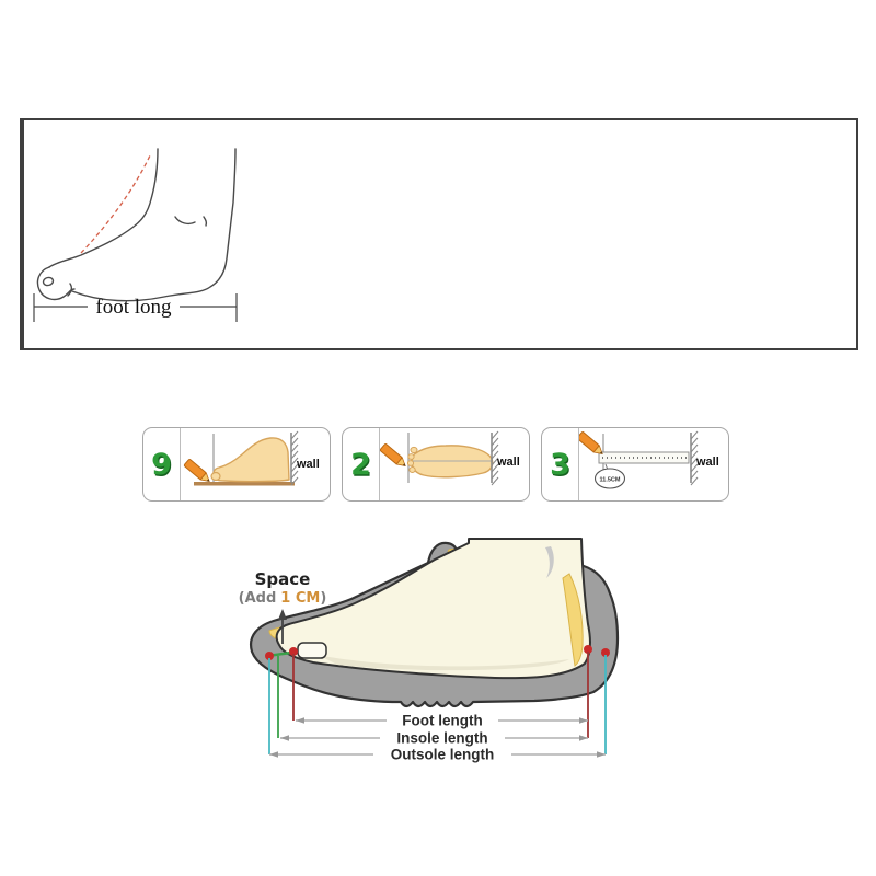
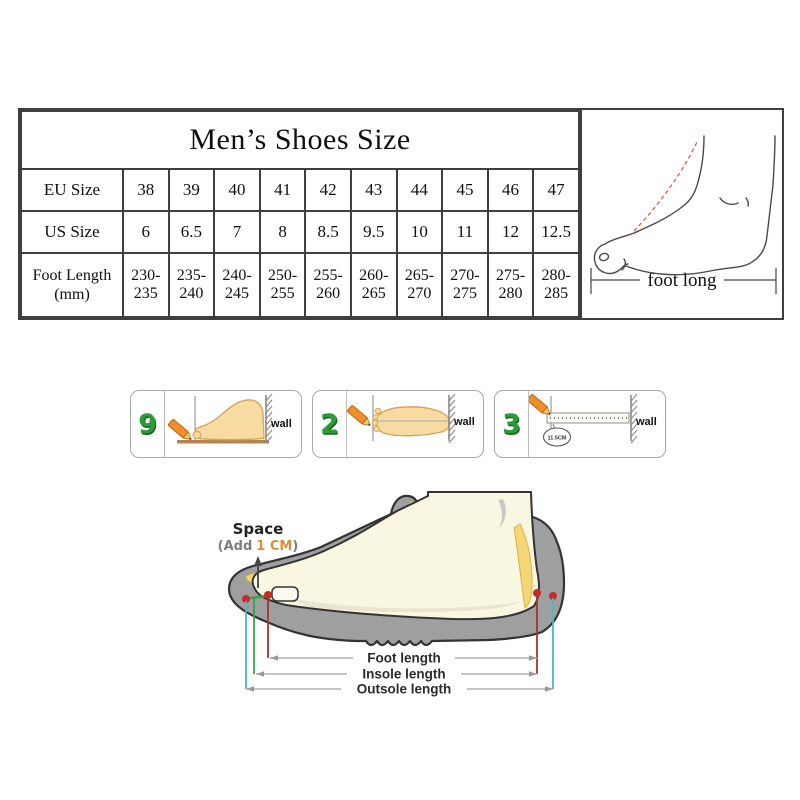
+ Men’s Shoes Size
+ EU Size	38	39	40	41	42	43	44	45	46	47
+ US Size	6	6.5	7	8	8.5	9.5	10	11	12	12.5
+ Foot Length (mm)	230-235	235-240	240-245	250-255	255-260	260-265	265-270	270-275	275-280	280-285
  foot long
  9
  wall
  2
  wall
  3
  wall
  Space
  (Add 1 CM)
  Foot length
  Insole length
  Outsole length
